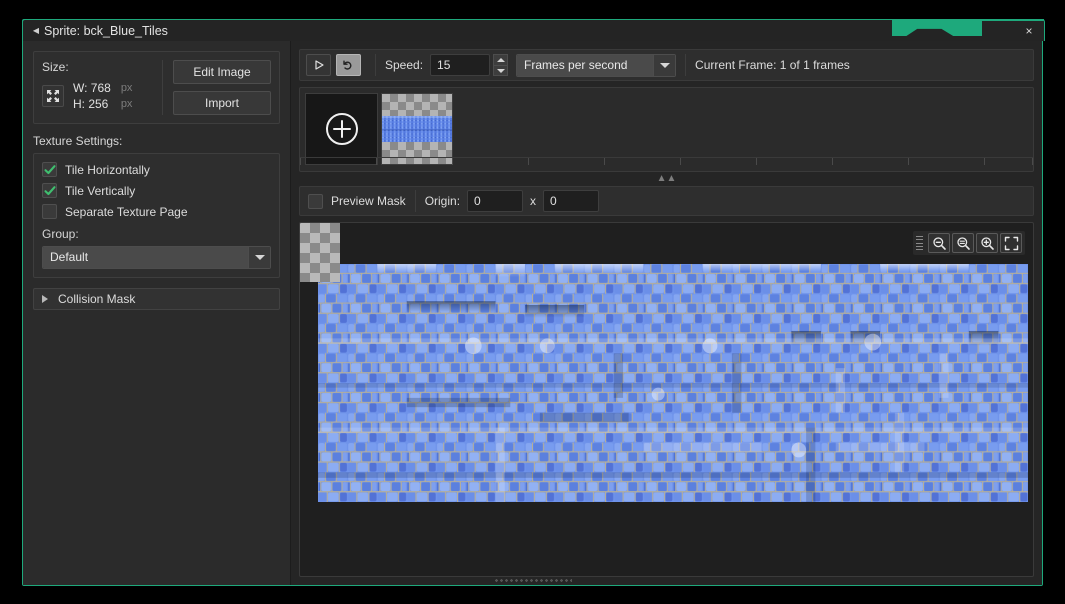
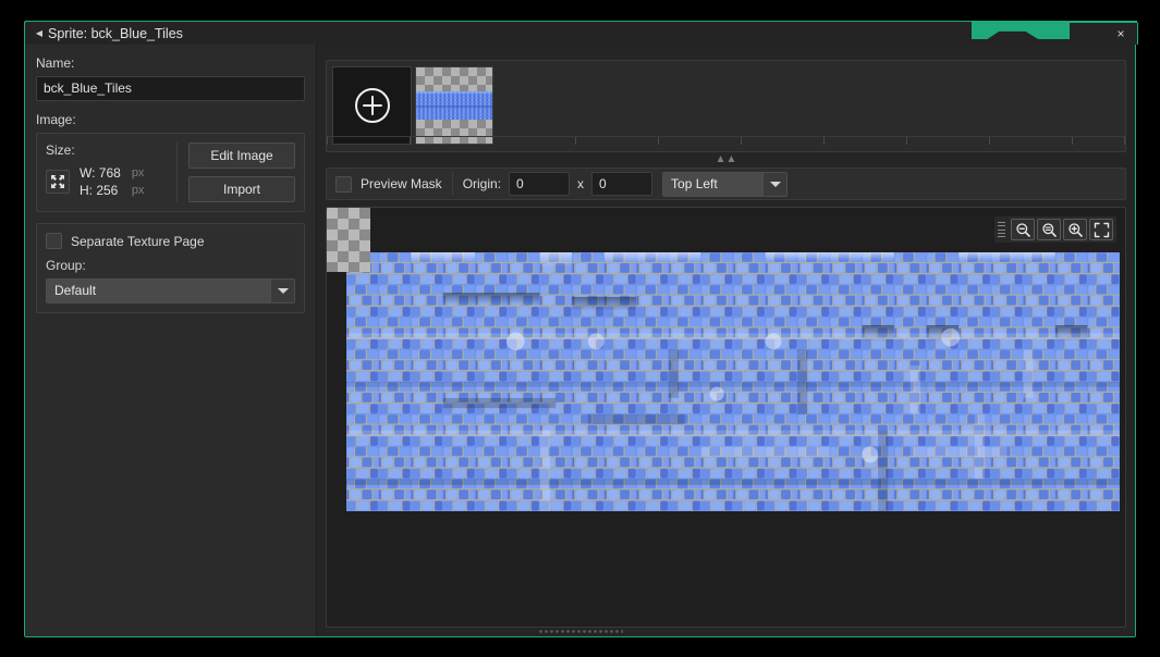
  ◀
  Sprite: bck_Blue_Tiles
  ×
+ Name:
+ bck_Blue_Tiles
+ Image:
  Size:
  W: 768
  H: 256
  px
  px
  Edit Image
  Import
- Texture Settings:
- Tile Horizontally
- Tile Vertically
  Separate Texture Page
  Group:
  Default
- Collision Mask
- Speed:
- 15
- Frames per second
- Current Frame: 1 of 1 frames
  ▲▲
  Preview Mask
  Origin:
  0
  x
  0
+ Top Left
